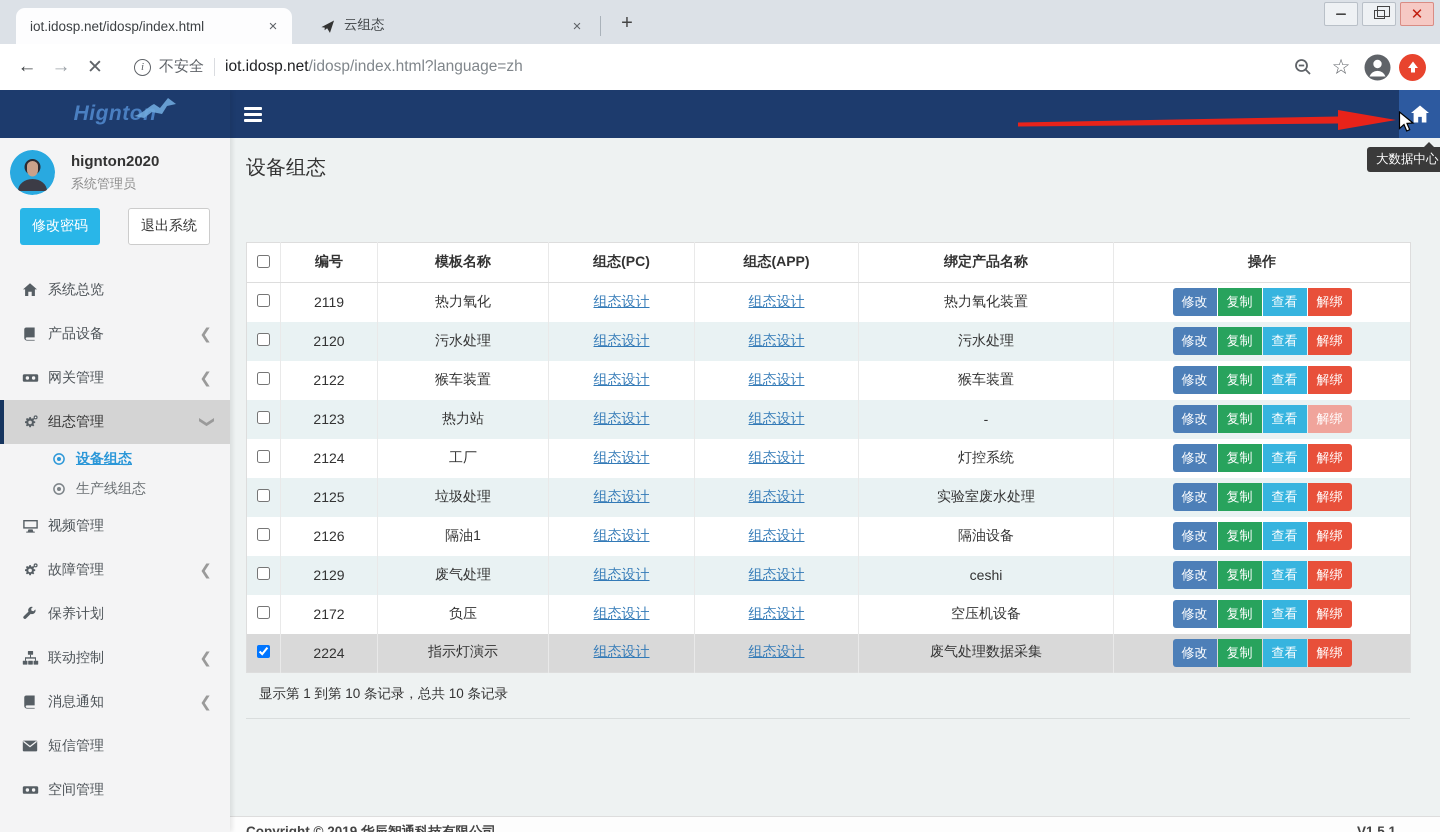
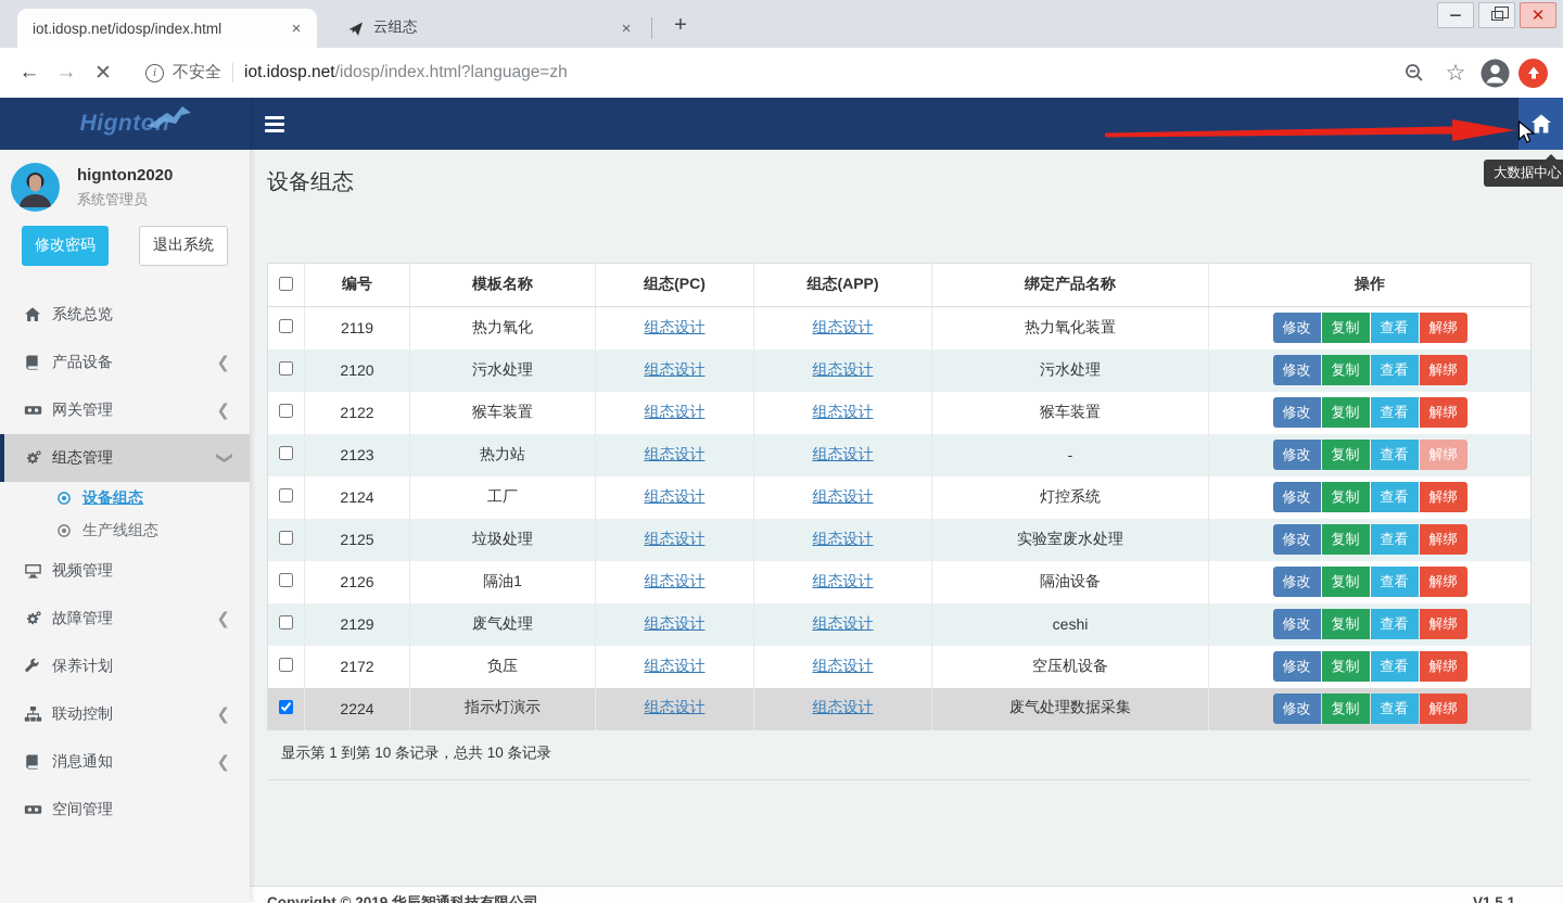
  iot.idosp.net/idosp/index.html
  ×
  云组态
  ×
  +
  ✕
  ←
  →
  ✕
  i
  不安全
  iot.idosp.net
  /idosp/index.html?language=zh
  ☆
  大数据中心
  Hignto
  hignton2020
  系统管理员
  修改密码
  退出系统
  系统总览
  产品设备
  ❮
  网关管理
  ❮
  组态管理
  设备组态
  生产线组态
  视频管理
  故障管理
  ❮
  保养计划
  联动控制
  ❮
  消息通知
  ❮
- 短信管理
  空间管理
  设备组态
  	编号	模板名称	组态(PC)	组态(APP)	绑定产品名称	操作
  	2119	热力氧化	组态设计	组态设计	热力氧化装置	修改 复制 查看 解绑
  	2120	污水处理	组态设计	组态设计	污水处理	修改 复制 查看 解绑
  	2122	猴车装置	组态设计	组态设计	猴车装置	修改 复制 查看 解绑
  	2123	热力站	组态设计	组态设计	-	修改 复制 查看 解绑
  	2124	工厂	组态设计	组态设计	灯控系统	修改 复制 查看 解绑
  	2125	垃圾处理	组态设计	组态设计	实验室废水处理	修改 复制 查看 解绑
  	2126	隔油1	组态设计	组态设计	隔油设备	修改 复制 查看 解绑
  	2129	废气处理	组态设计	组态设计	ceshi	修改 复制 查看 解绑
  	2172	负压	组态设计	组态设计	空压机设备	修改 复制 查看 解绑
  	2224	指示灯演示	组态设计	组态设计	废气处理数据采集	修改 复制 查看 解绑
  显示第 1 到第 10 条记录，总共 10 条记录
